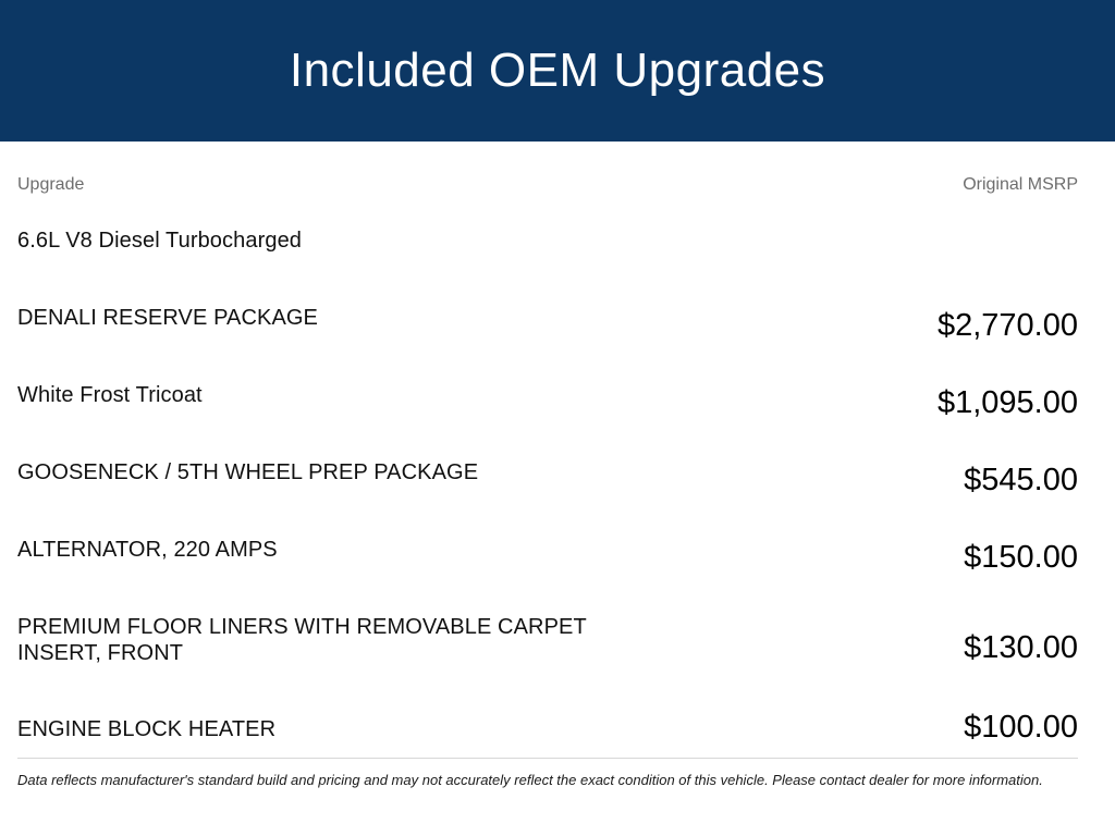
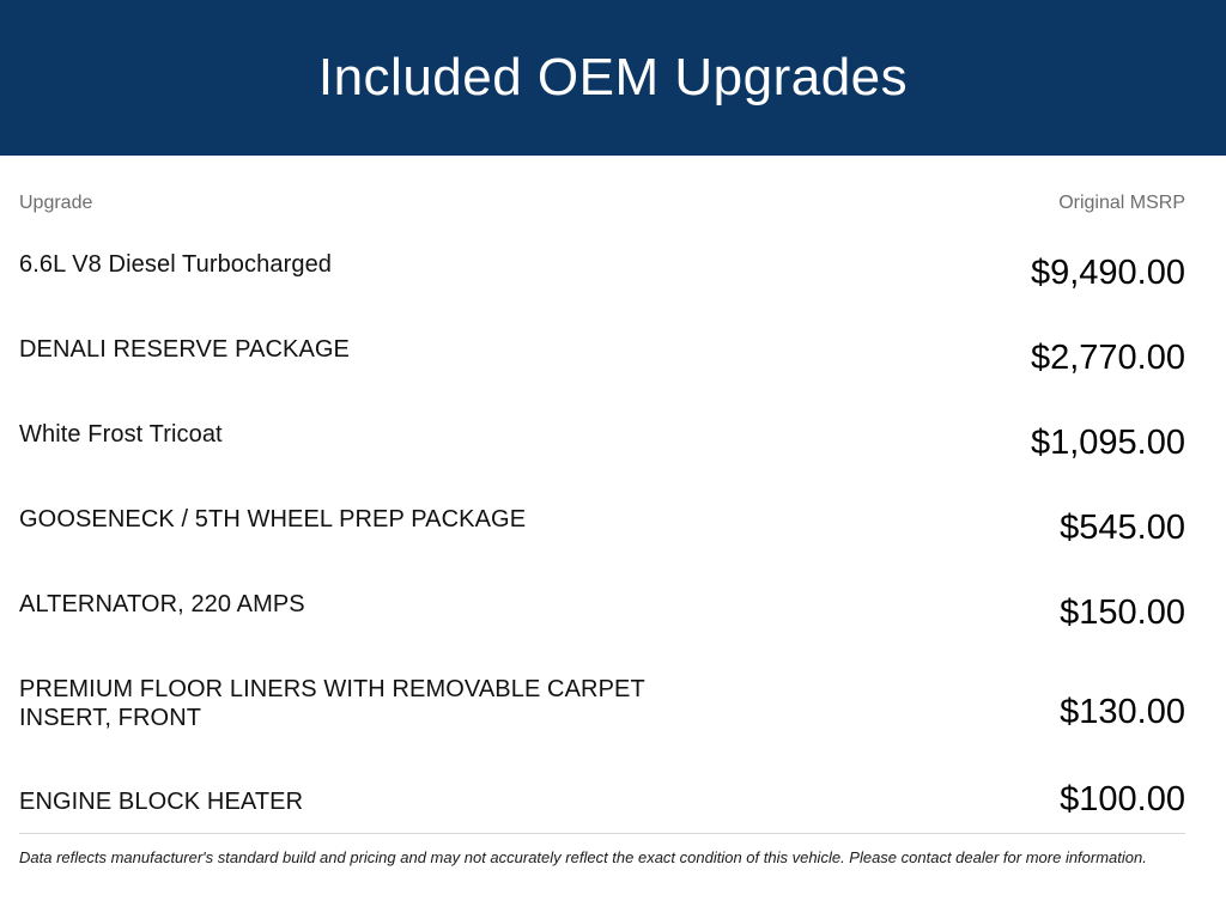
  Included OEM Upgrades
  Upgrade
  Original MSRP
  6.6L V8 Diesel Turbocharged
+ $9,490.00
  DENALI RESERVE PACKAGE
  $2,770.00
  White Frost Tricoat
  $1,095.00
  GOOSENECK / 5TH WHEEL PREP PACKAGE
  $545.00
  ALTERNATOR, 220 AMPS
  $150.00
  PREMIUM FLOOR LINERS WITH REMOVABLE CARPET INSERT, FRONT
  $130.00
  ENGINE BLOCK HEATER
  $100.00
  Data reflects manufacturer's standard build and pricing and may not accurately reflect the exact condition of this vehicle. Please contact dealer for more information.
